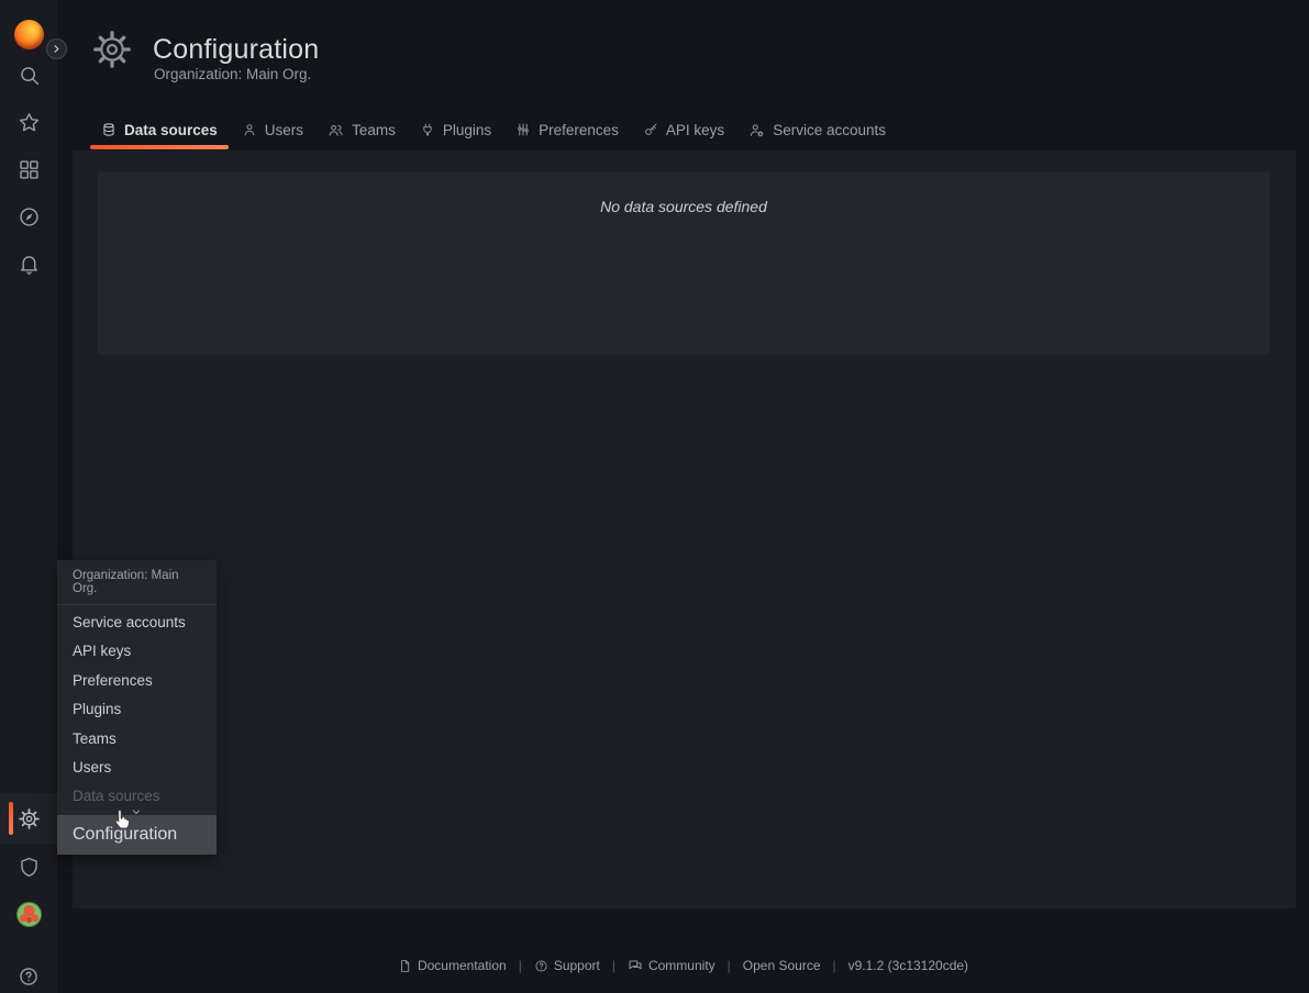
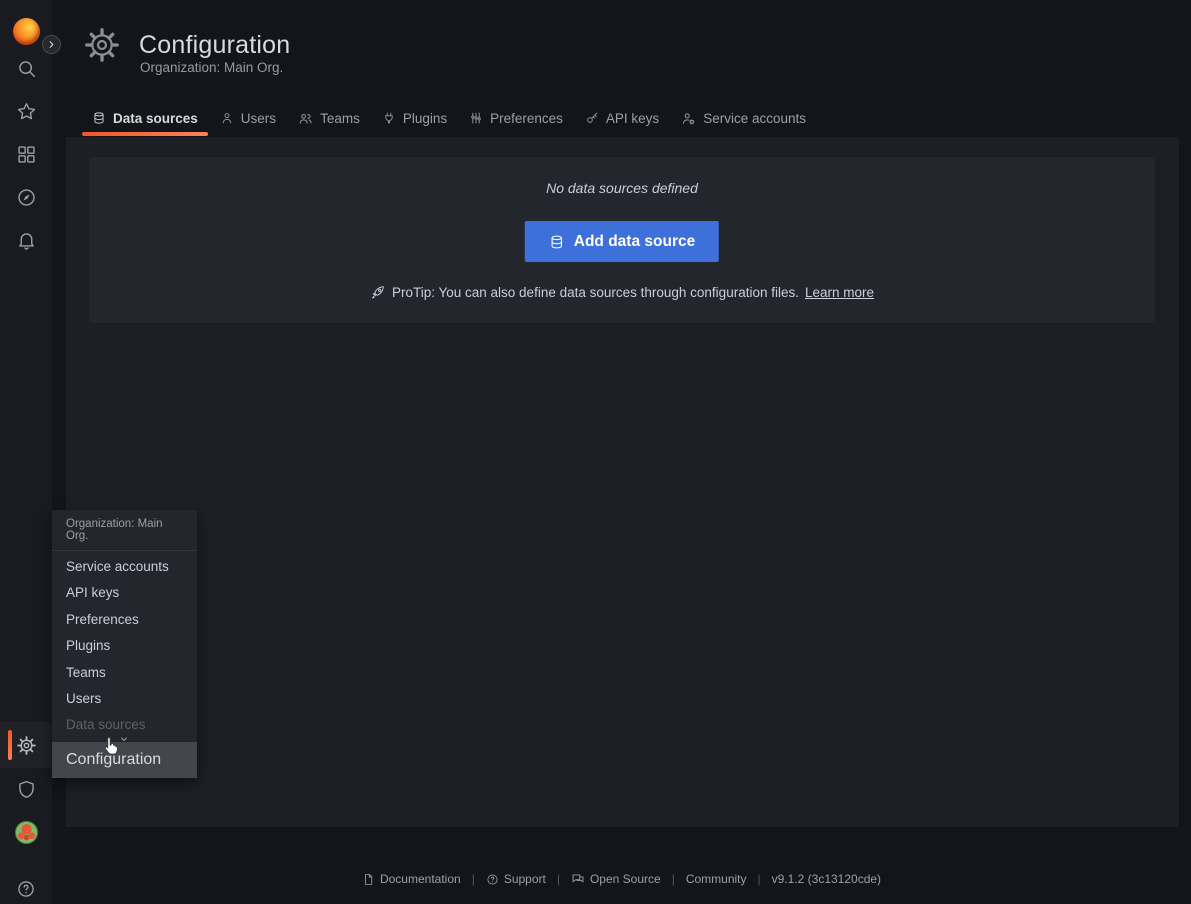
  Configuration
  Organization: Main Org.
  Data sources
  Users
  Teams
  Plugins
  Preferences
  API keys
  Service accounts
  No data sources defined
+ Add data source
+ ProTip: You can also define data sources through configuration files.
+ Learn more
  Documentation
  |
  Support
  |
- Community
+ Open Source
  |
- Open Source
+ Community
  |
  v9.1.2 (3c13120cde)
  Organization: Main Org.
  Service accounts
  API keys
  Preferences
  Plugins
  Teams
  Users
  Data sources
  Configuration
